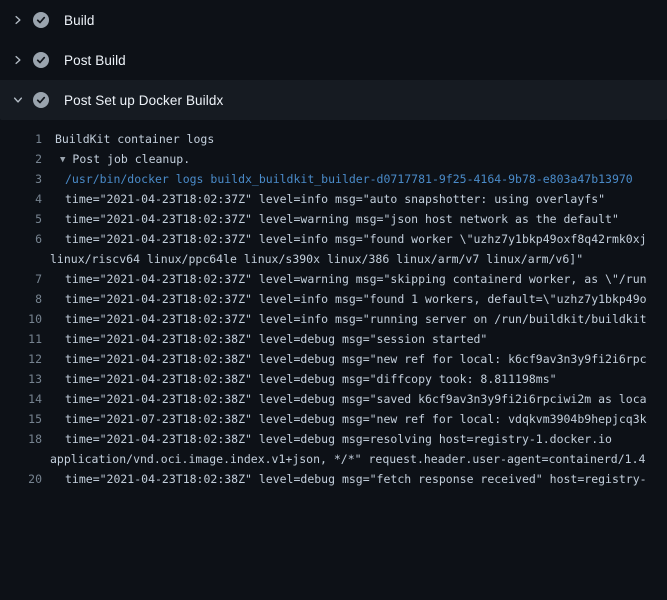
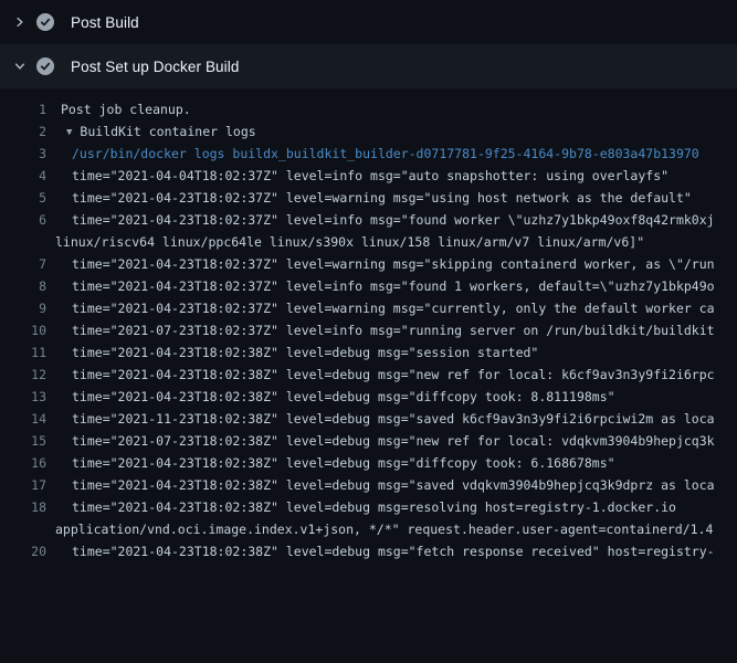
- Build
  Post Build
- Post Set up Docker Buildx
+ Post Set up Docker Build
  1
- BuildKit container logs
+ Post job cleanup.
  2
- ▼ Post job cleanup.
+ ▼ BuildKit container logs
  3
  /usr/bin/docker logs buildx_buildkit_builder-d0717781-9f25-4164-9b78-e803a47b13970
  4
- time="2021-04-23T18:02:37Z" level=info msg="auto snapshotter: using overlayfs"
+ time="2021-04-04T18:02:37Z" level=info msg="auto snapshotter: using overlayfs"
  5
- time="2021-04-23T18:02:37Z" level=warning msg="json host network as the default"
+ time="2021-04-23T18:02:37Z" level=warning msg="using host network as the default"
  6
  time="2021-04-23T18:02:37Z" level=info msg="found worker \"uzhz7y1bkp49oxf8q42rmk0xj
- linux/riscv64 linux/ppc64le linux/s390x linux/386 linux/arm/v7 linux/arm/v6]"
+ linux/riscv64 linux/ppc64le linux/s390x linux/158 linux/arm/v7 linux/arm/v6]"
  7
  time="2021-04-23T18:02:37Z" level=warning msg="skipping containerd worker, as \"/run
  8
  time="2021-04-23T18:02:37Z" level=info msg="found 1 workers, default=\"uzhz7y1bkp49o
+ 9
+ time="2021-04-23T18:02:37Z" level=warning msg="currently, only the default worker ca
  10
- time="2021-04-23T18:02:37Z" level=info msg="running server on /run/buildkit/buildkit
+ time="2021-07-23T18:02:37Z" level=info msg="running server on /run/buildkit/buildkit
  11
  time="2021-04-23T18:02:38Z" level=debug msg="session started"
  12
  time="2021-04-23T18:02:38Z" level=debug msg="new ref for local: k6cf9av3n3y9fi2i6rpc
  13
  time="2021-04-23T18:02:38Z" level=debug msg="diffcopy took: 8.811198ms"
  14
- time="2021-04-23T18:02:38Z" level=debug msg="saved k6cf9av3n3y9fi2i6rpciwi2m as loca
+ time="2021-11-23T18:02:38Z" level=debug msg="saved k6cf9av3n3y9fi2i6rpciwi2m as loca
  15
  time="2021-07-23T18:02:38Z" level=debug msg="new ref for local: vdqkvm3904b9hepjcq3k
+ 16
+ time="2021-04-23T18:02:38Z" level=debug msg="diffcopy took: 6.168678ms"
+ 17
+ time="2021-04-23T18:02:38Z" level=debug msg="saved vdqkvm3904b9hepjcq3k9dprz as loca
  18
  time="2021-04-23T18:02:38Z" level=debug msg=resolving host=registry-1.docker.io
  application/vnd.oci.image.index.v1+json, */*" request.header.user-agent=containerd/1.4
  20
  time="2021-04-23T18:02:38Z" level=debug msg="fetch response received" host=registry-
